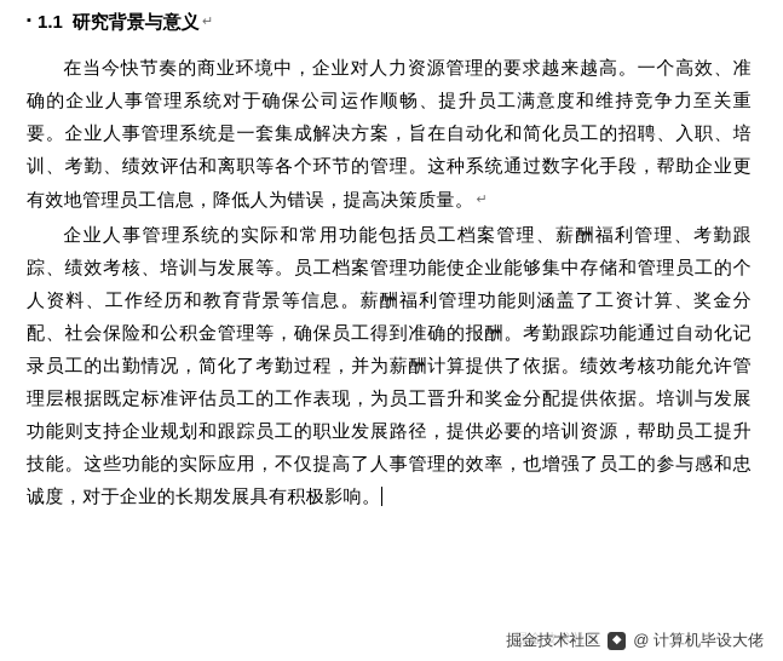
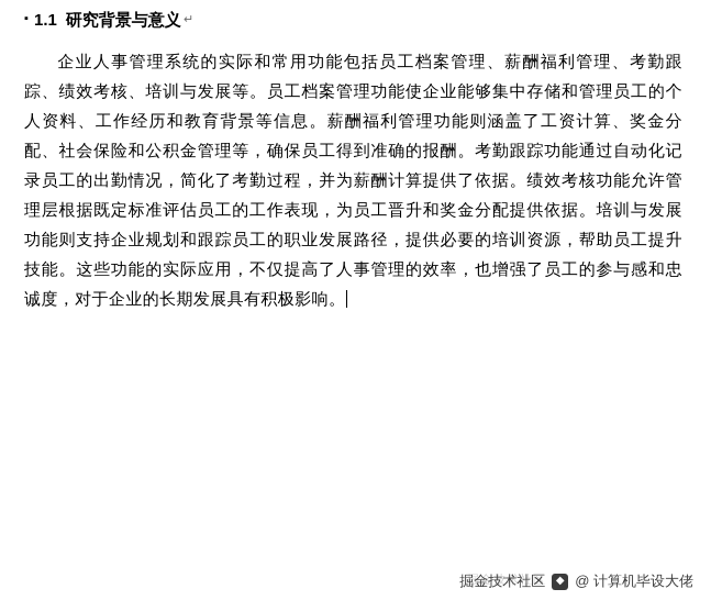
  ▪ 1.1 研究背景与意义 ↵
- 在当今快节奏的商业环境中，企业对人力资源管理的要求越来越高。一个高效、准确的企业人事管理系统对于确保公司运作顺畅、提升员工满意度和维持竞争力至关重要。企业人事管理系统是一套集成解决方案，旨在自动化和简化员工的招聘、入职、培训、考勤、绩效评估和离职等各个环节的管理。这种系统通过数字化手段，帮助企业更有效地管理员工信息，降低人为错误，提高决策质量。 ↵
  企业人事管理系统的实际和常用功能包括员工档案管理、薪酬福利管理、考勤跟踪、绩效考核、培训与发展等。员工档案管理功能使企业能够集中存储和管理员工的个人资料、工作经历和教育背景等信息。薪酬福利管理功能则涵盖了工资计算、奖金分配、社会保险和公积金管理等，确保员工得到准确的报酬。考勤跟踪功能通过自动化记录员工的出勤情况，简化了考勤过程，并为薪酬计算提供了依据。绩效考核功能允许管理层根据既定标准评估员工的工作表现，为员工晋升和奖金分配提供依据。培训与发展功能则支持企业规划和跟踪员工的职业发展路径，提供必要的培训资源，帮助员工提升技能。这些功能的实际应用，不仅提高了人事管理的效率，也增强了员工的参与感和忠诚度，对于企业的长期发展具有积极影响。
  掘金技术社区
  掘金技术社区
  ◆
  @ 计算机毕设大佬
